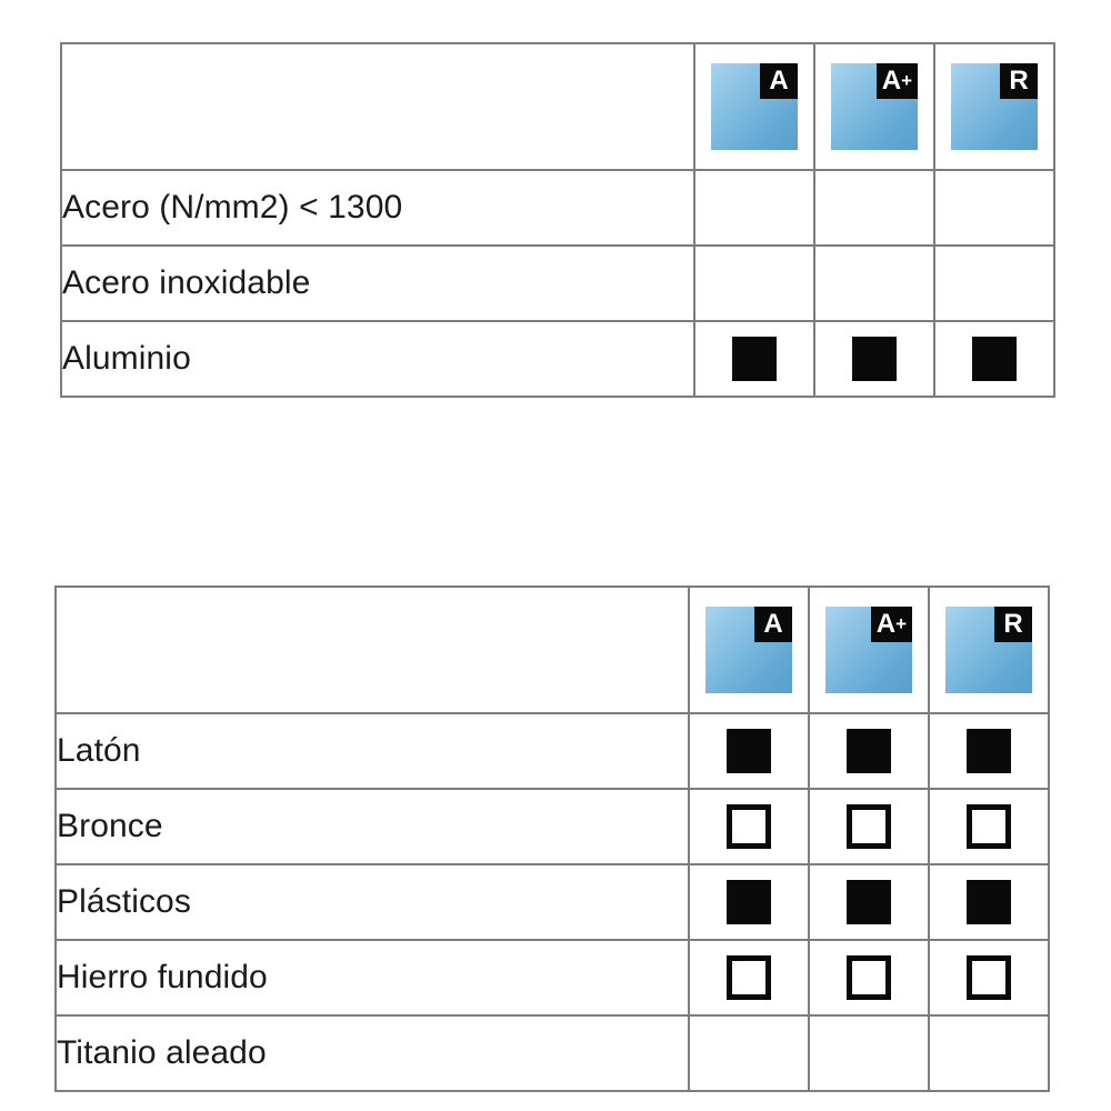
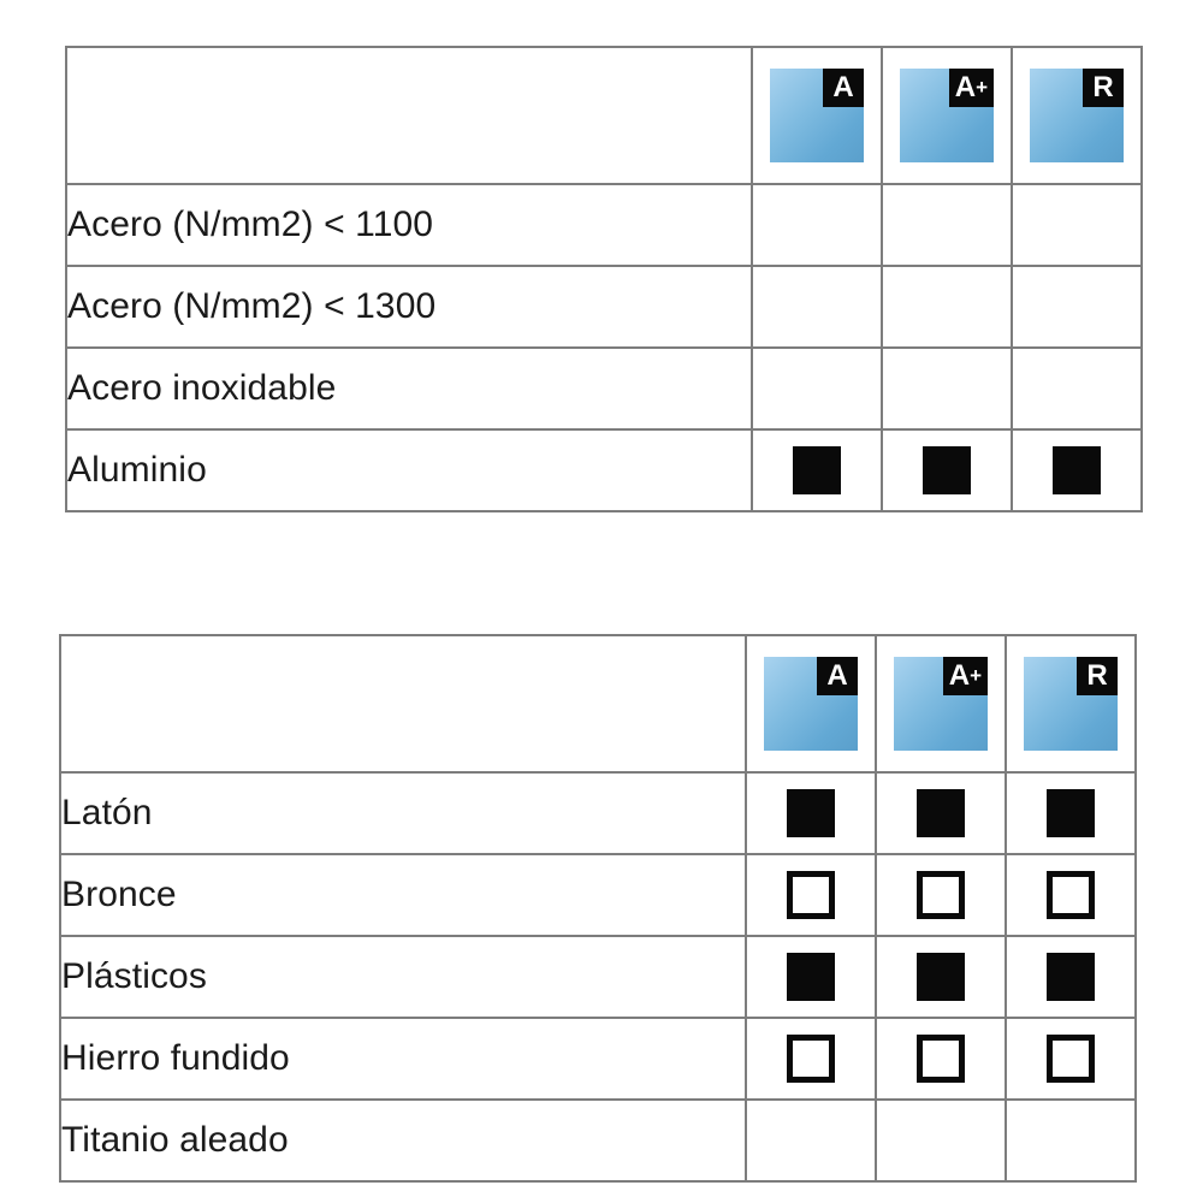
  	A	A+	R
+ Acero (N/mm2) < 1100
  Acero (N/mm2) < 1300
  Acero inoxidable
  Aluminio
  	A	A+	R
  Latón
  Bronce
  Plásticos
  Hierro fundido
  Titanio aleado
